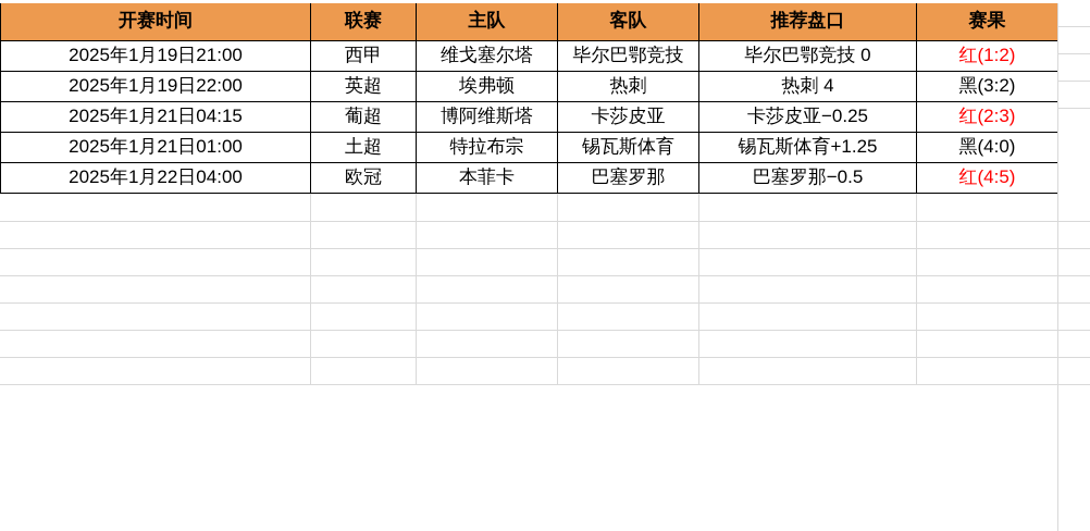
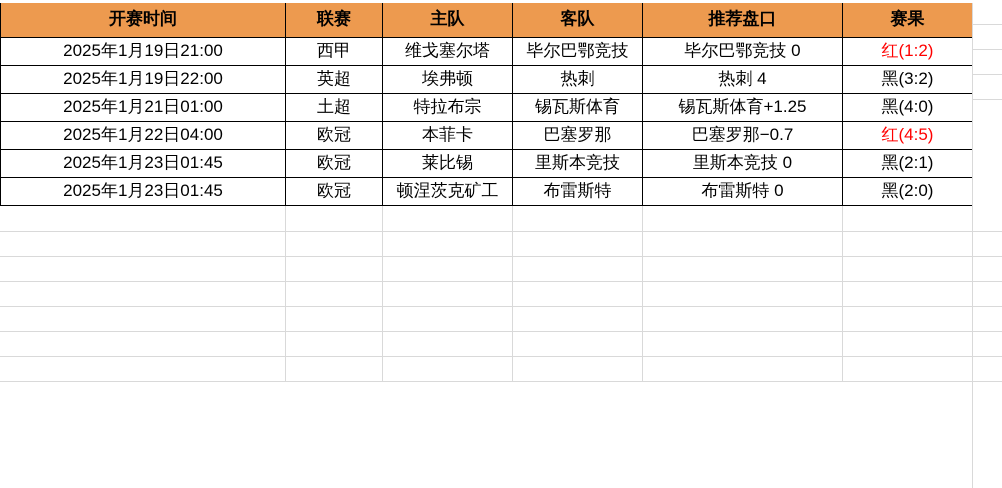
  开赛时间	联赛	主队	客队	推荐盘口	赛果
  2025年1月19日21:00	西甲	维戈塞尔塔	毕尔巴鄂竞技	毕尔巴鄂竞技 0	红(1:2)
  2025年1月19日22:00	英超	埃弗顿	热刺	热刺 4	黑(3:2)
- 2025年1月21日04:15	葡超	博阿维斯塔	卡莎皮亚	卡莎皮亚−0.25	红(2:3)
  2025年1月21日01:00	土超	特拉布宗	锡瓦斯体育	锡瓦斯体育+1.25	黑(4:0)
- 2025年1月22日04:00	欧冠	本菲卡	巴塞罗那	巴塞罗那−0.5	红(4:5)
+ 2025年1月22日04:00	欧冠	本菲卡	巴塞罗那	巴塞罗那−0.7	红(4:5)
+ 2025年1月23日01:45	欧冠	莱比锡	里斯本竞技	里斯本竞技 0	黑(2:1)
+ 2025年1月23日01:45	欧冠	顿涅茨克矿工	布雷斯特	布雷斯特 0	黑(2:0)
